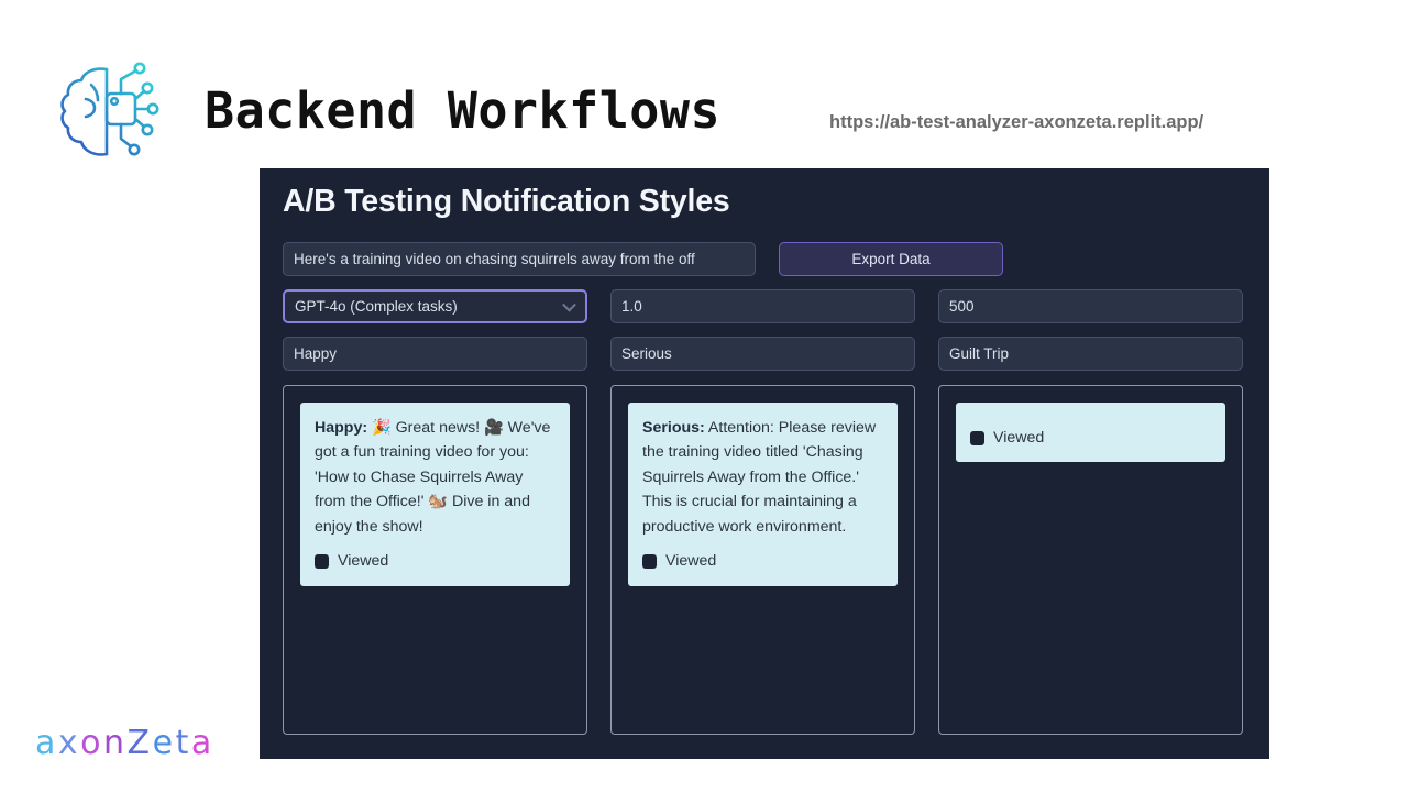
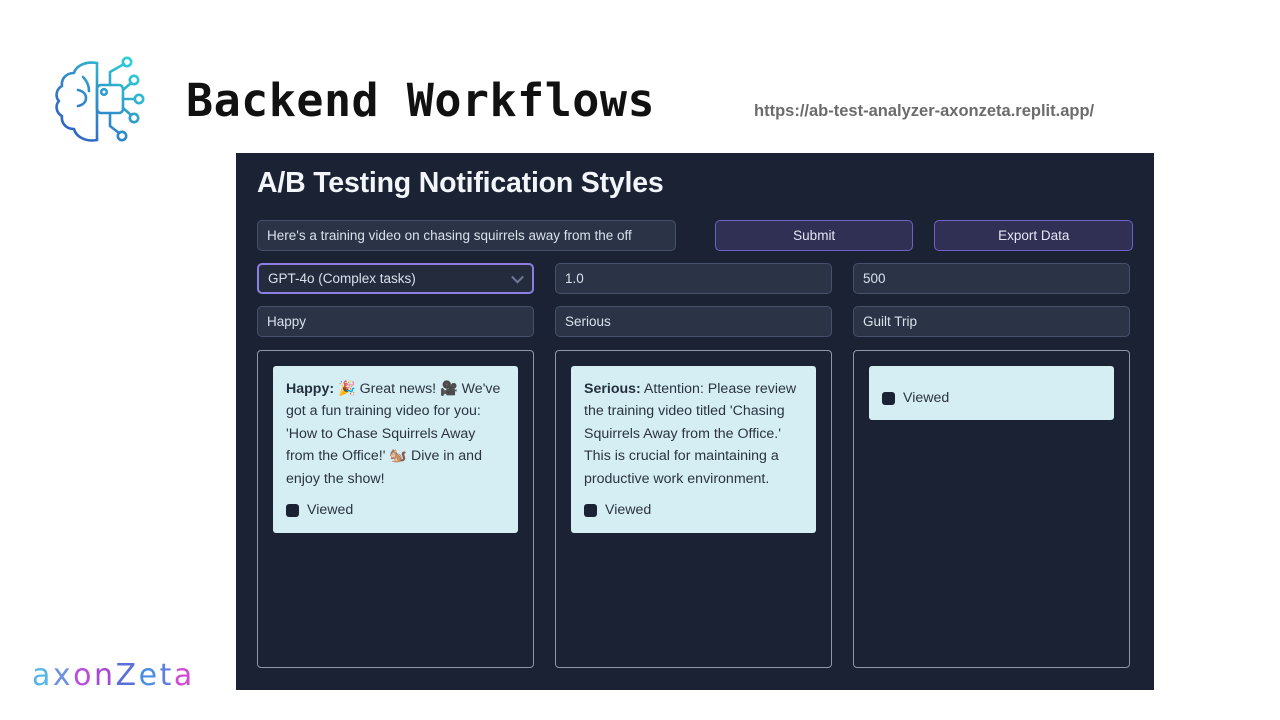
  Backend Workflows
  https://ab-test-analyzer-axonzeta.replit.app/
  A/B Testing Notification Styles
  Here's a training video on chasing squirrels away from the off
+ Submit
  Export Data
  GPT-4o (Complex tasks)
  1.0
  500
  Happy
  Serious
  Guilt Trip
  Happy: 🎉 Great news! 🎥 We've got a fun training video for you: 'How to Chase Squirrels Away from the Office!' 🐿️ Dive in and enjoy the show!
  Viewed
  Serious: Attention: Please review the training video titled 'Chasing Squirrels Away from the Office.' This is crucial for maintaining a productive work environment.
  Viewed
  Viewed
  axonZeta
